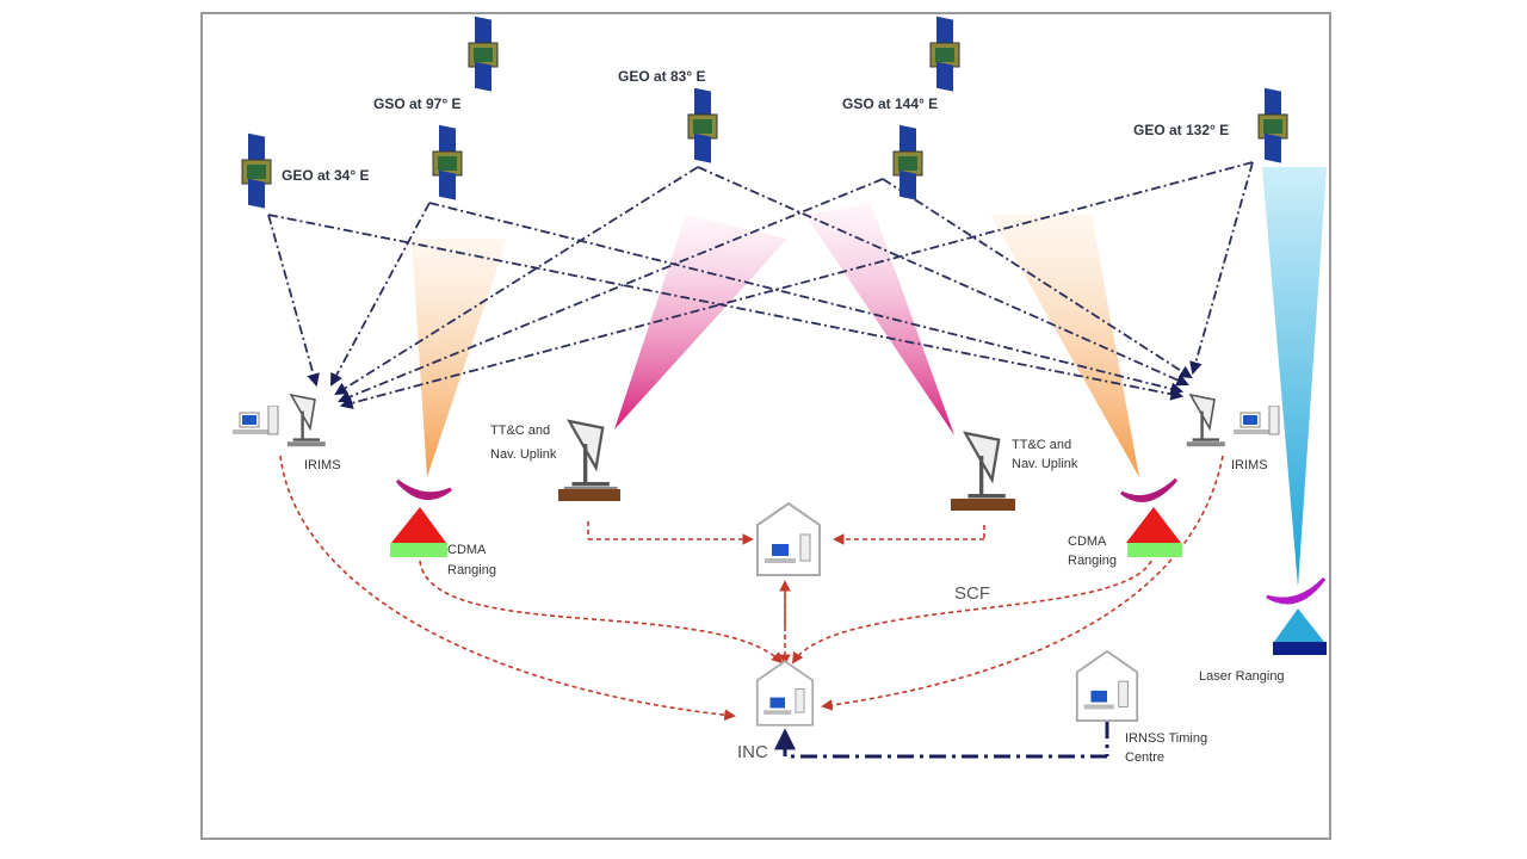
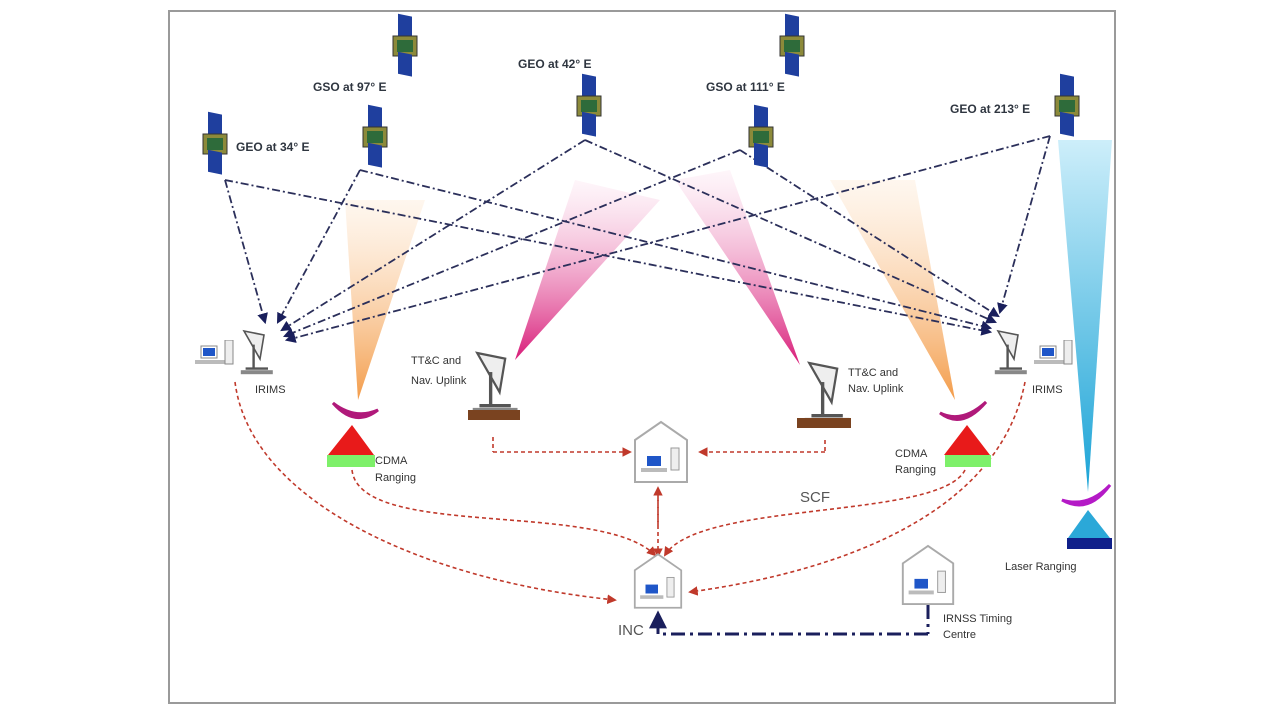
  GEO at 34° E
  GSO at 97° E
- GEO at 83° E
+ GEO at 42° E
- GSO at 144° E
+ GSO at 111° E
- GEO at 132° E
+ GEO at 213° E
  IRIMS
  IRIMS
  TT&C and
  Nav. Uplink
  TT&C and
  Nav. Uplink
  CDMA
  Ranging
  CDMA
  Ranging
  SCF
  INC
  IRNSS Timing
  Centre
  Laser Ranging
